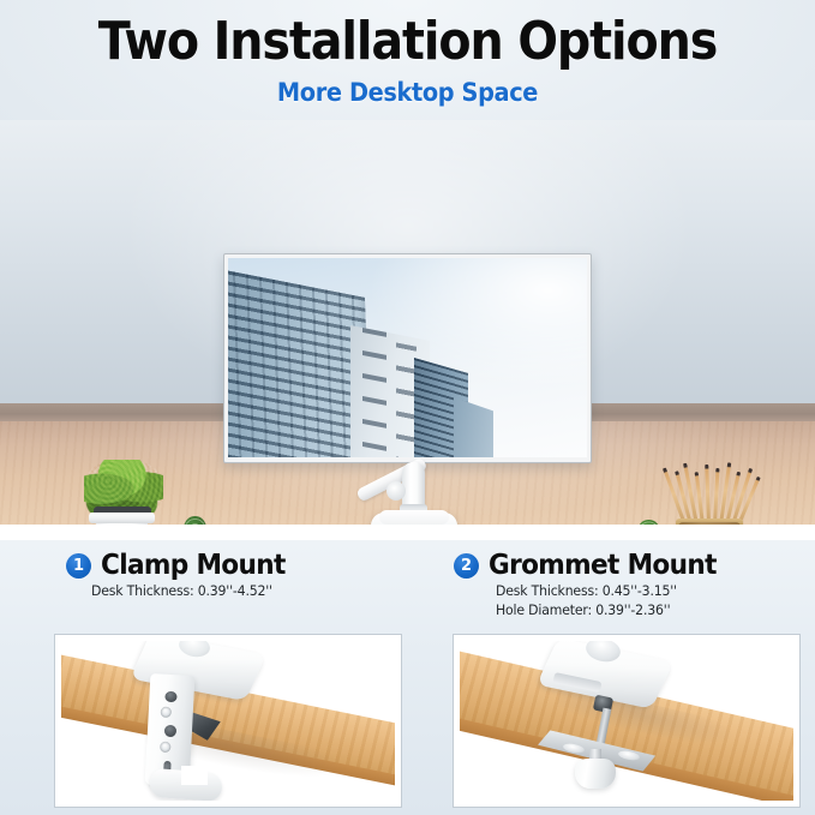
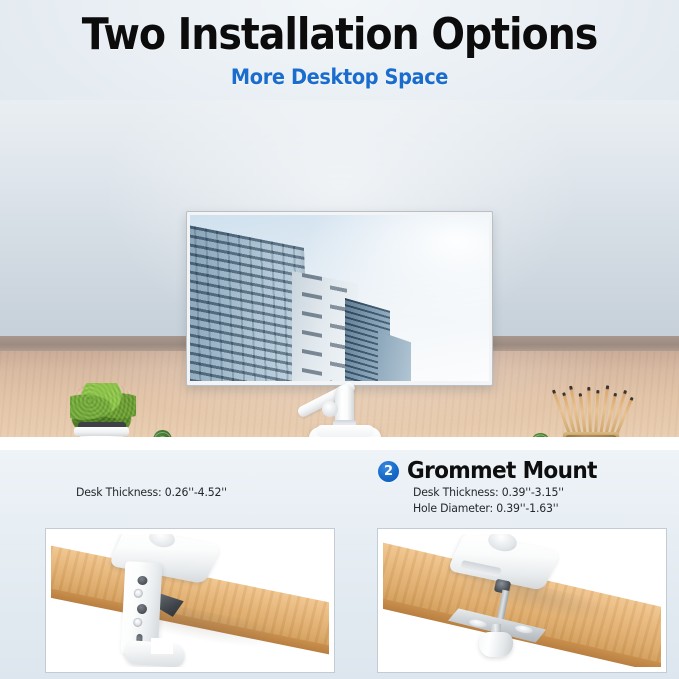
  Two Installation Options
  More Desktop Space
- 1
- Clamp Mount
- Desk Thickness: 0.39''-4.52''
+ Desk Thickness: 0.26''-4.52''
  2
  Grommet Mount
- Desk Thickness: 0.45''-3.15''
+ Desk Thickness: 0.39''-3.15''
- Hole Diameter: 0.39''-2.36''
+ Hole Diameter: 0.39''-1.63''
